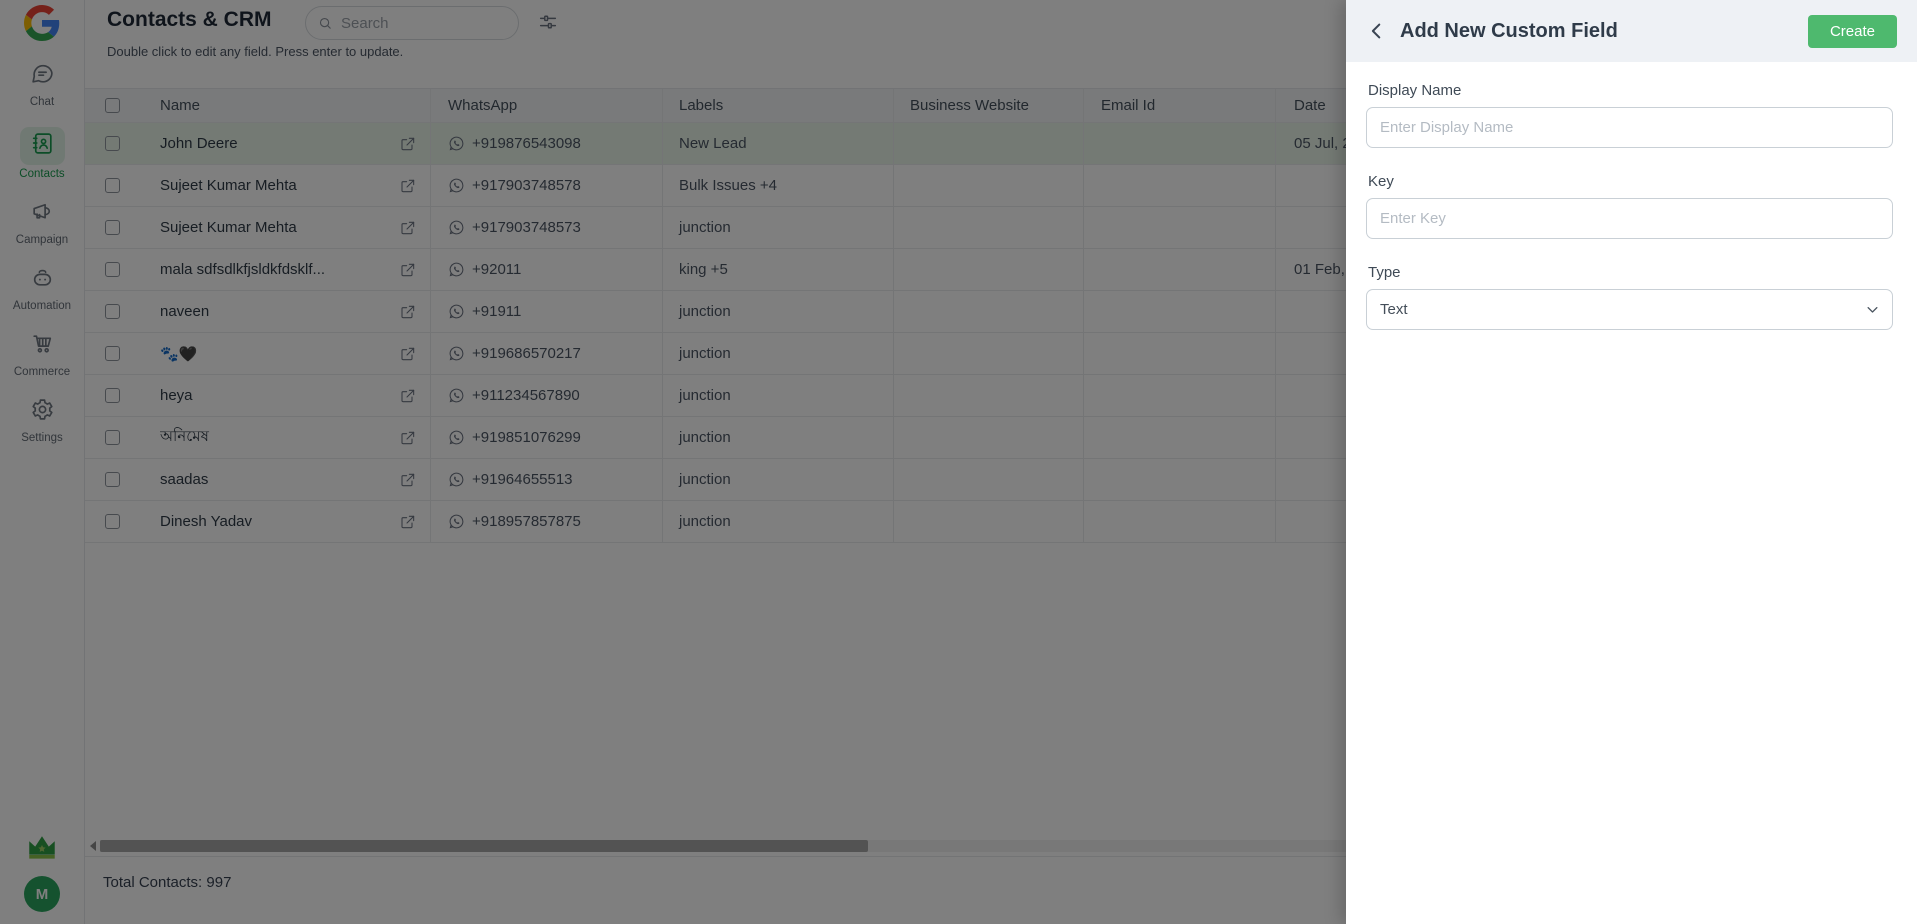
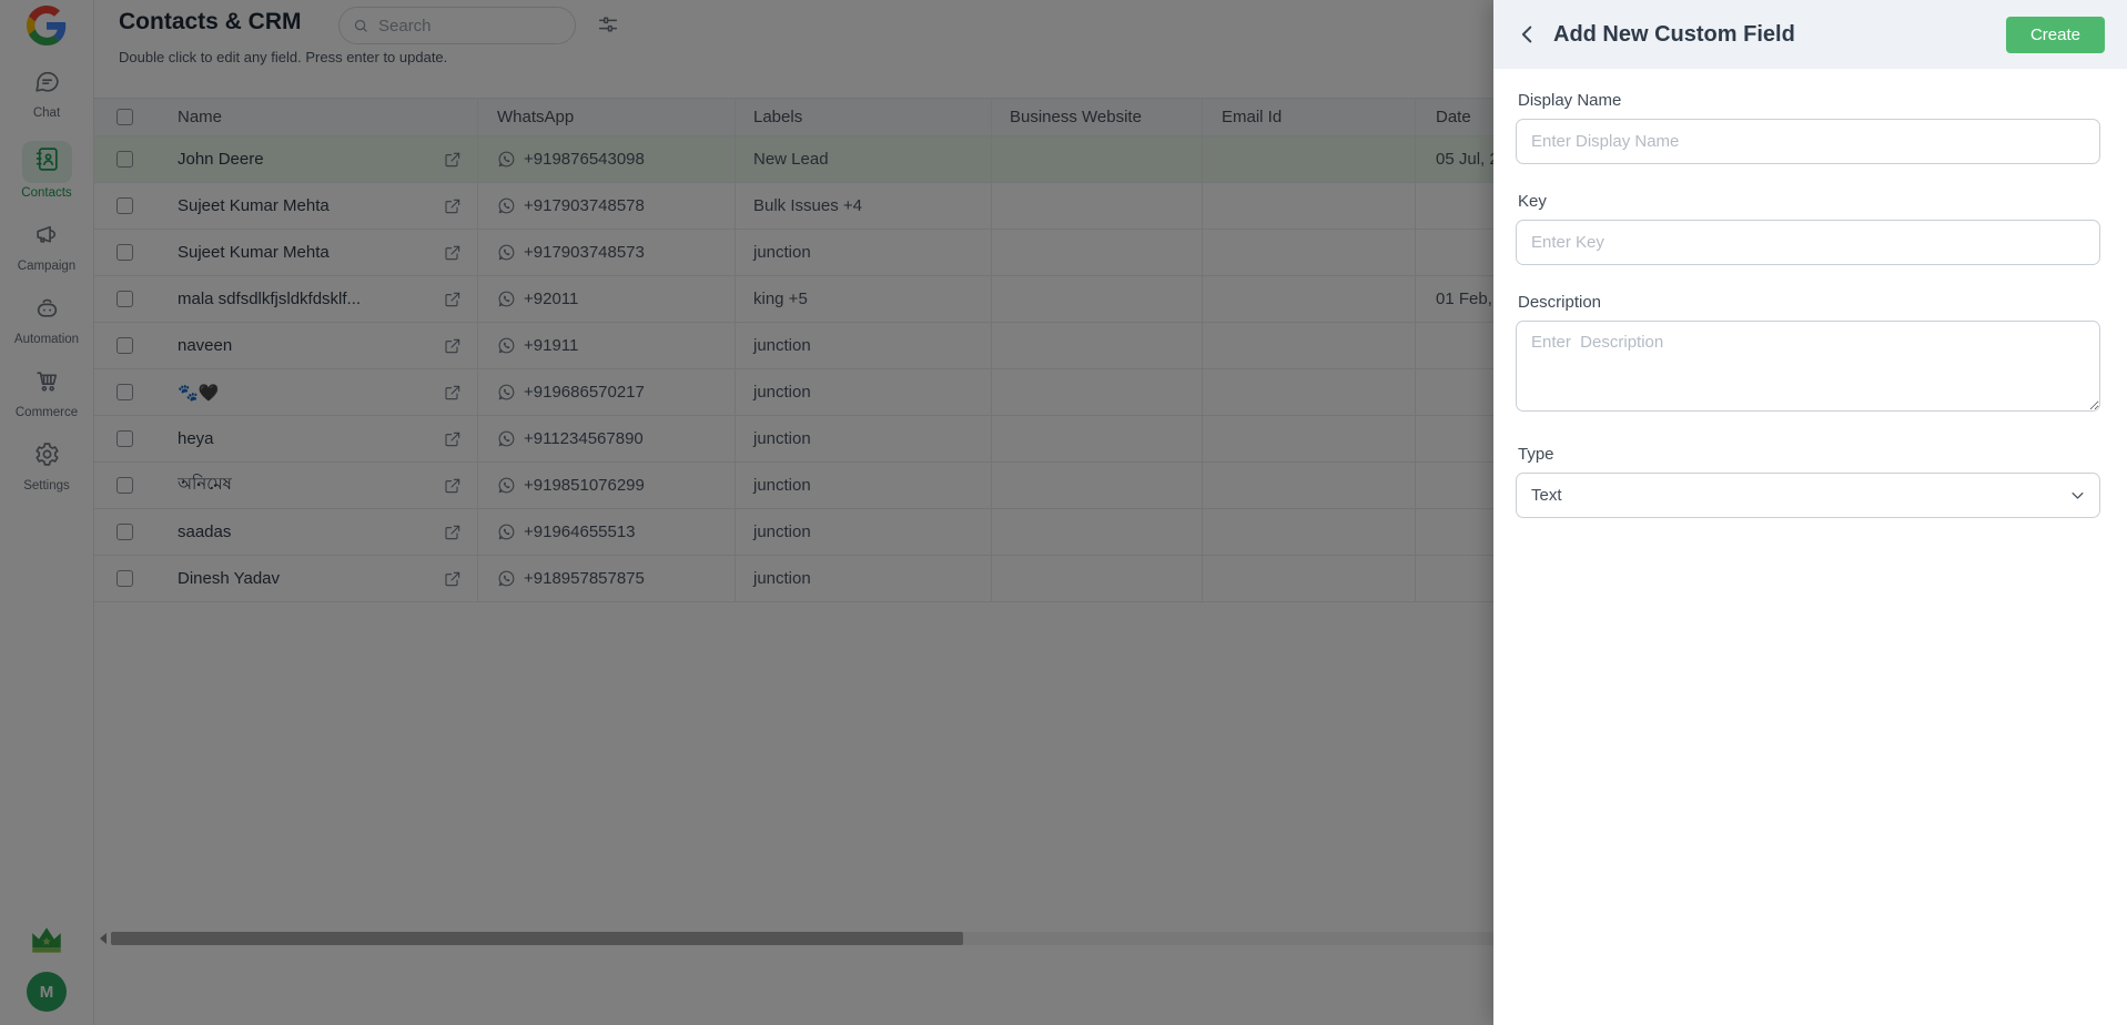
  Chat
  Contacts
  Campaign
  Automation
  Commerce
  Settings
  M
  Contacts & CRM
  Double click to edit any field. Press enter to update.
  Search
  Name
  WhatsApp
  Labels
  Business Website
  Email Id
  Date
  John Deere
  +919876543098
  New Lead
  05 Jul,
  Sujeet Kumar Mehta
  +917903748578
  Bulk Issues +4
  Sujeet Kumar Mehta
  +917903748573
  junction
  mala sdfsdlkfjsldkfdsklf...
  +92011
  king +5
  01 Feb,
  naveen
  +91911
  junction
  🐾🖤
  +919686570217
  junction
  heya
  +911234567890
  junction
  অনিমেষ
  +919851076299
  junction
  saadas
  +91964655513
  junction
  Dinesh Yadav
  +918957857875
  junction
- Total Contacts: 997
  Add New Custom Field
  Create
  Display Name
  Enter Display Name
  Key
  Enter Key
+ Description
+ Enter Description
  Type
  Text
